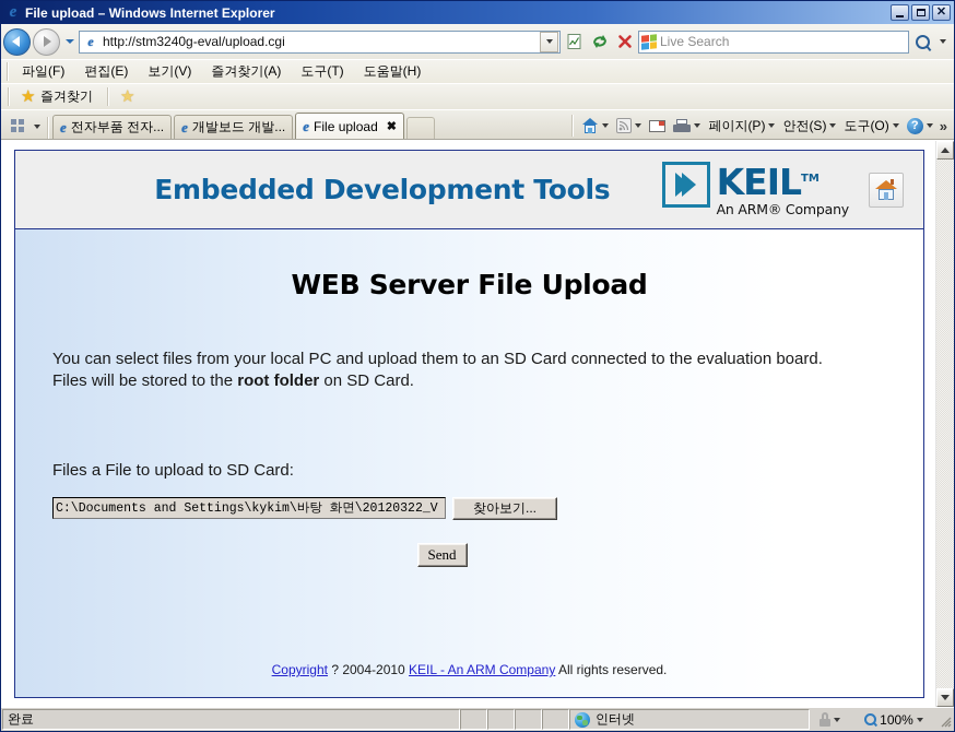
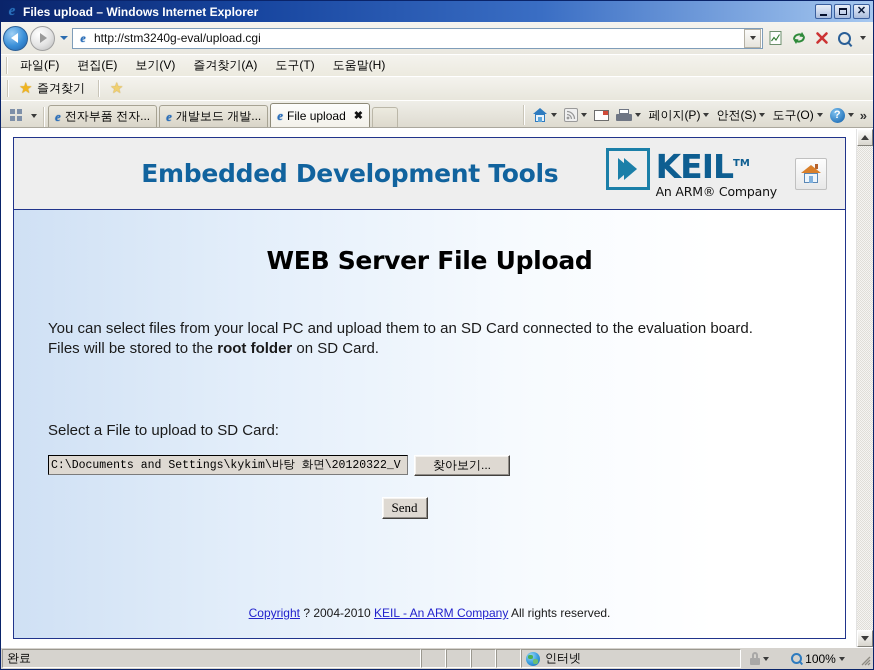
  e
- File upload – Windows Internet Explorer
+ Files upload – Windows Internet Explorer
  ✕
  e
  http://stm3240g-eval/upload.cgi
- Live Search
  파일(F)
  편집(E)
  보기(V)
  즐겨찾기(A)
  도구(T)
  도움말(H)
  ★
  즐겨찾기
  ★
  e
  전자부품 전자...
  e
  개발보드 개발...
  e
  File upload
  ✖
  페이지(P)
  안전(S)
  도구(O)
  ?
  »
  Embedded Development Tools
  KEILTM
  An ARM® Company
  WEB Server File Upload
  You can select files from your local PC and upload them to an SD Card connected to the evaluation board. Files will be stored to the root folder on SD Card.
- Files a File to upload to SD Card:
+ Select a File to upload to SD Card:
  C:\Documents and Settings\kykim\바탕 화면\20120322_V
  찾아보기...
  Send
  Copyright ? 2004-2010 KEIL - An ARM Company All rights reserved.
  완료
  인터넷
  100%
